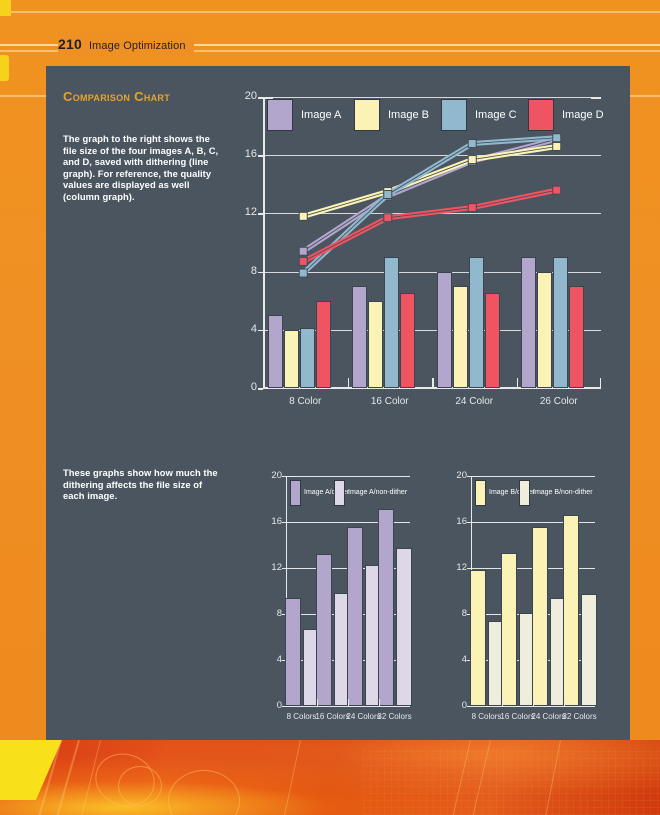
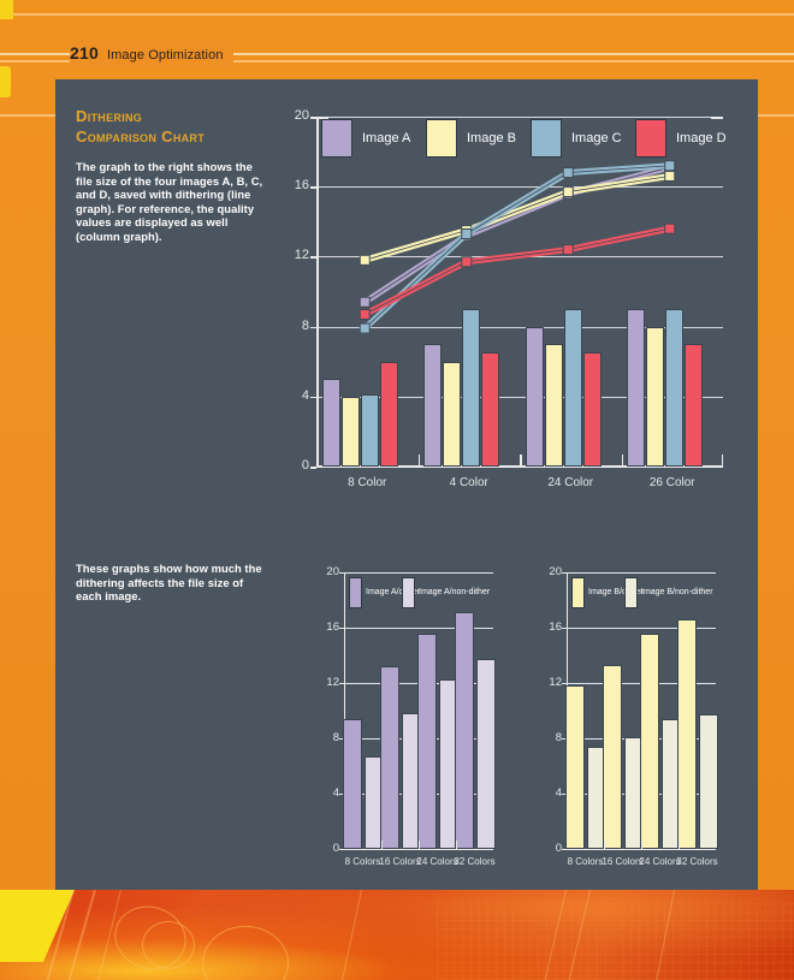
  210
  Image Optimization
+ Dithering
  Comparison Chart
  The graph to the right shows the file size of the four images A, B, C, and D, saved with dithering (line graph). For reference, the quality values are displayed as well (column graph).
  These graphs show how much the dithering affects the file size of each image.
  Image A
  Image B
  Image C
  Image D
  0
  4
  8
  12
  16
  20
  8 Color
- 16 Color
+ 4 Color
  24 Color
  26 Color
  0
  4
  8
  12
  16
  20
  8 Colors
  16 Colors
  24 Colors
  32 Colors
  0
  4
  8
  12
  16
  20
  8 Colors
  16 Colors
  24 Colors
  32 Colors
